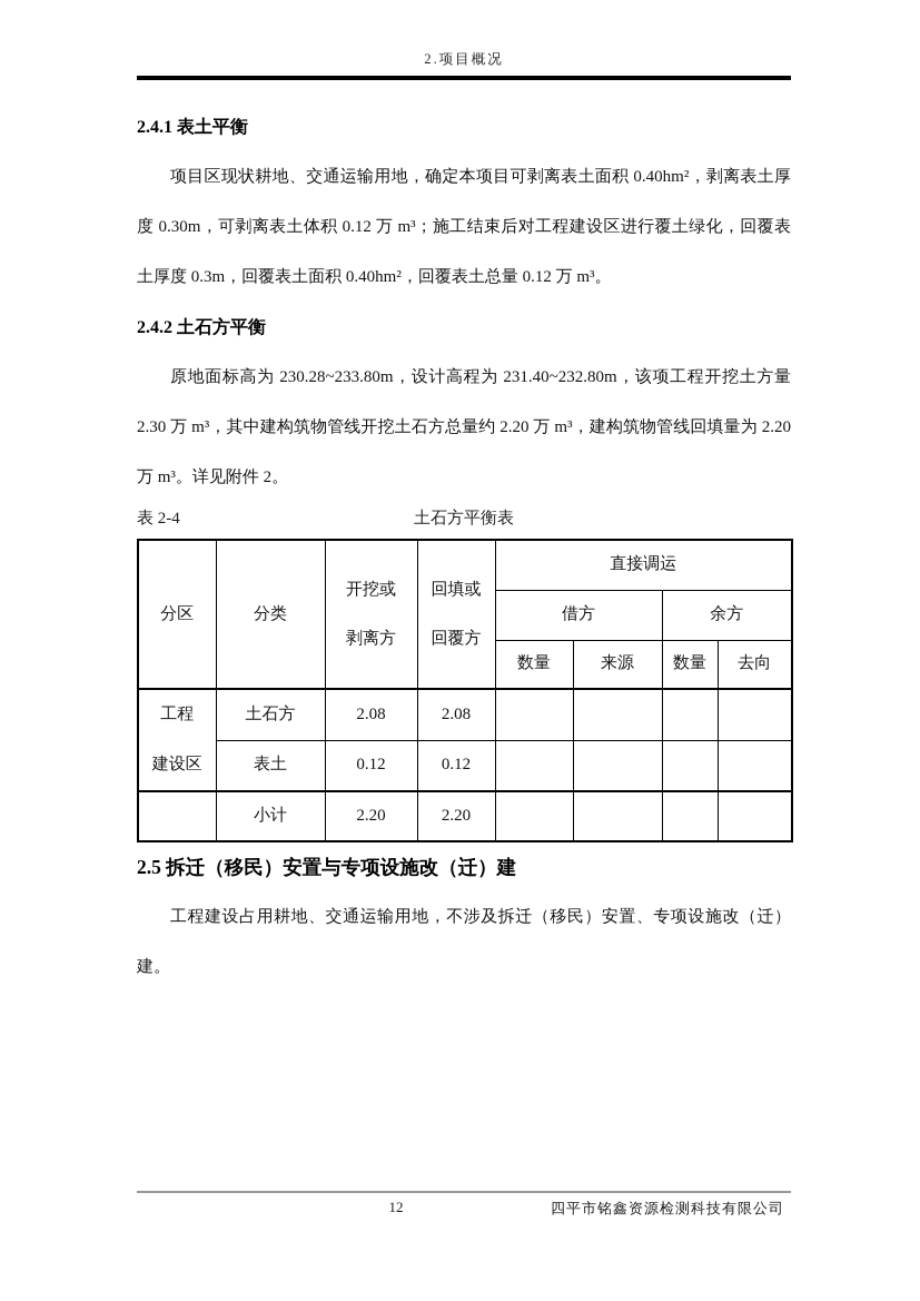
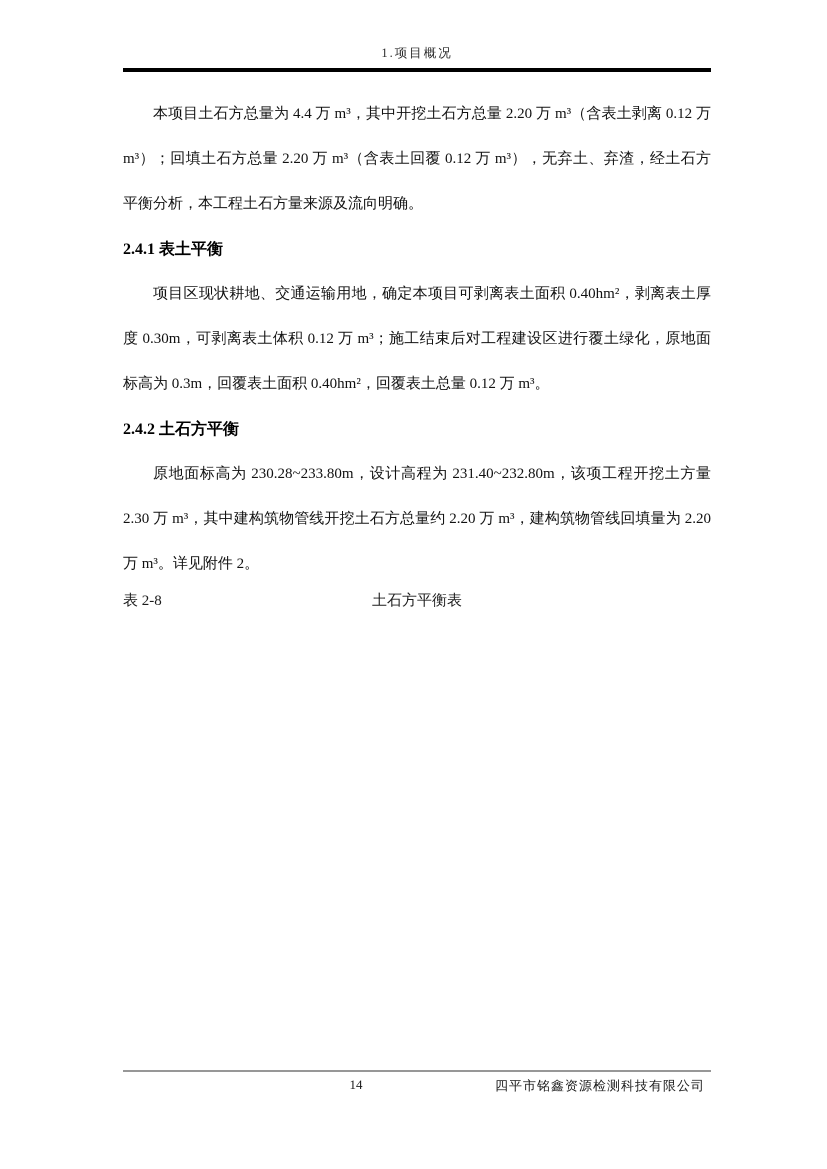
- 2.项目概况
+ 1.项目概况
+ 本项目土石方总量为 4.4 万 m³，其中开挖土石方总量 2.20 万 m³（含表土剥离 0.12 万 m³）；回填土石方总量 2.20 万 m³（含表土回覆 0.12 万 m³），无弃土、弃渣，经土石方平衡分析，本工程土石方量来源及流向明确。
  2.4.1 表土平衡
- 项目区现状耕地、交通运输用地，确定本项目可剥离表土面积 0.40hm²，剥离表土厚度 0.30m，可剥离表土体积 0.12 万 m³；施工结束后对工程建设区进行覆土绿化，回覆表土厚度 0.3m，回覆表土面积 0.40hm²，回覆表土总量 0.12 万 m³。
+ 项目区现状耕地、交通运输用地，确定本项目可剥离表土面积 0.40hm²，剥离表土厚度 0.30m，可剥离表土体积 0.12 万 m³；施工结束后对工程建设区进行覆土绿化，原地面标高为 0.3m，回覆表土面积 0.40hm²，回覆表土总量 0.12 万 m³。
  2.4.2 土石方平衡
  原地面标高为 230.28~233.80m，设计高程为 231.40~232.80m，该项工程开挖土方量 2.30 万 m³，其中建构筑物管线开挖土石方总量约 2.20 万 m³，建构筑物管线回填量为 2.20 万 m³。详见附件 2。
- 表 2-4
+ 表 2-8
  土石方平衡表
- 分区	分类	开挖或 剥离方	回填或 回覆方	直接调运
- 借方	余方
- 数量	来源	数量	去向
- 工程 建设区	土石方	2.08	2.08
- 表土	0.12	0.12
- 	小计	2.20	2.20
- 2.5 拆迁（移民）安置与专项设施改（迁）建
- 工程建设占用耕地、交通运输用地，不涉及拆迁（移民）安置、专项设施改（迁）建。
- 12
+ 14
  四平市铭鑫资源检测科技有限公司
